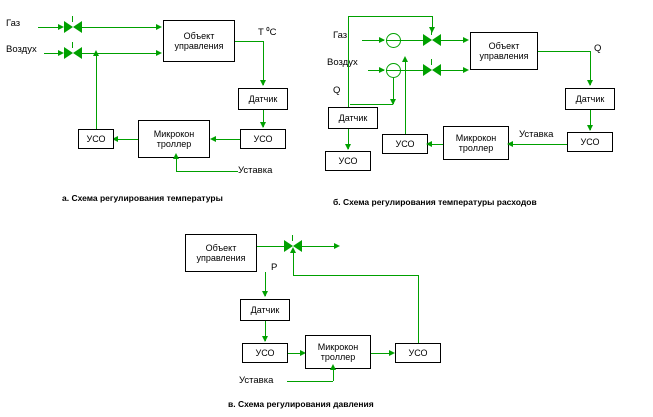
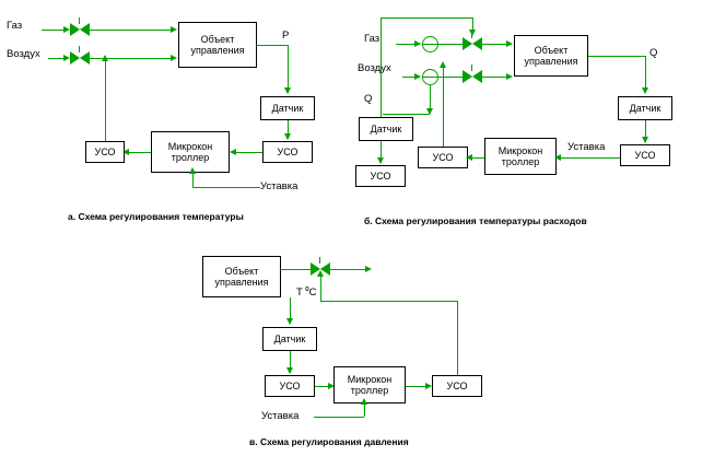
  Газ
  Воздух
  Объект
  управления
- T ⁰C
+ P
  Датчик
  УСО
  Микрокон
  троллер
  УСО
  Уставка
  а. Схема регулирования температуры
  Газ
  Воздух
  Объект
  управления
  Q
  Датчик
  УСО
  Q
  Датчик
  УСО
  УСО
  Микрокон
  троллер
  Уставка
  б. Схема регулирования температуры расходов
  Объект
  управления
- P
+ T ⁰C
  Датчик
  УСО
  Микрокон
  троллер
  УСО
  Уставка
  в. Схема регулирования давления
